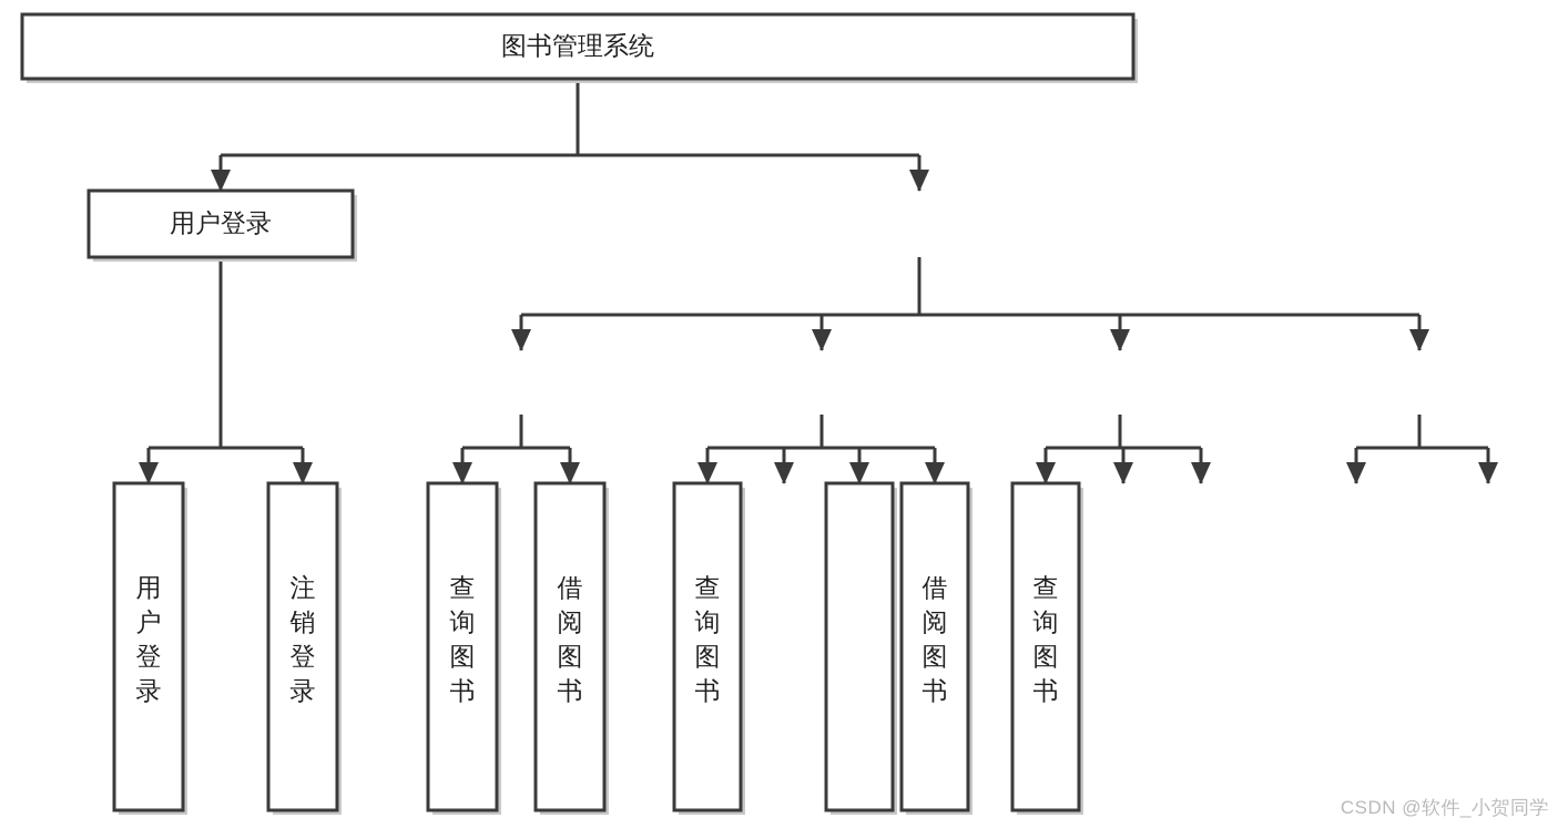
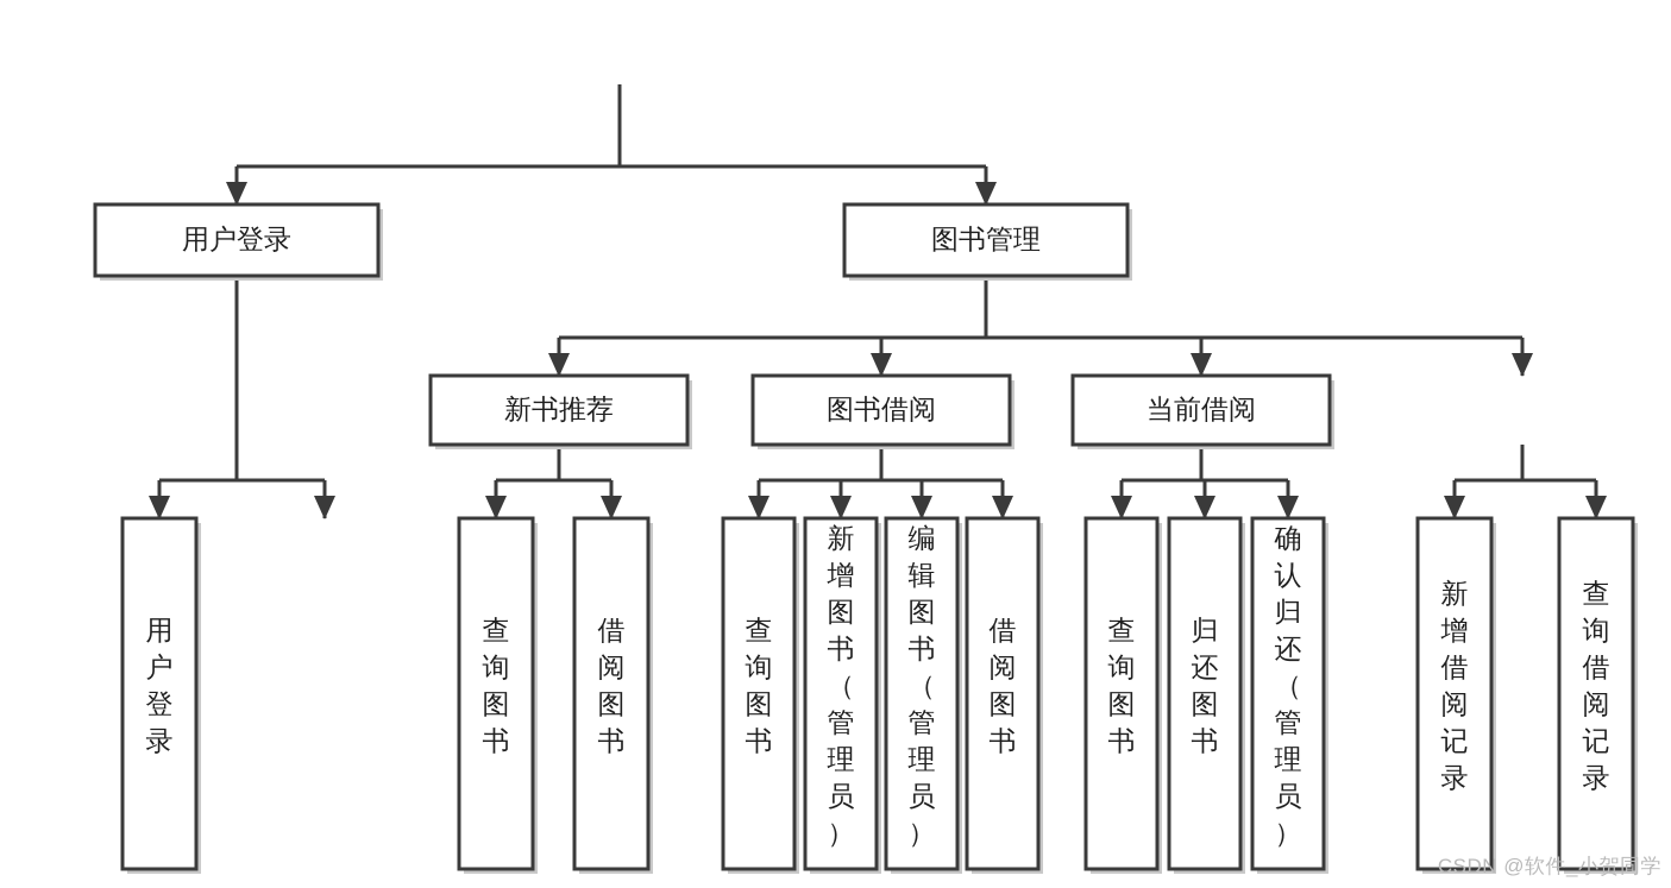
- 图书管理系统
  用户登录
+ 图书管理
+ 新书推荐
+ 图书借阅
+ 当前借阅
  用户登录
- 注销登录
  查询图书
  借阅图书
  查询图书
+ 新增图书（管理员）
+ 编辑图书（管理员）
  借阅图书
  查询图书
+ 归还图书
+ 确认归还（管理员）
+ 新增借阅记录
+ 查询借阅记录
  CSDN @软件_小贺同学
